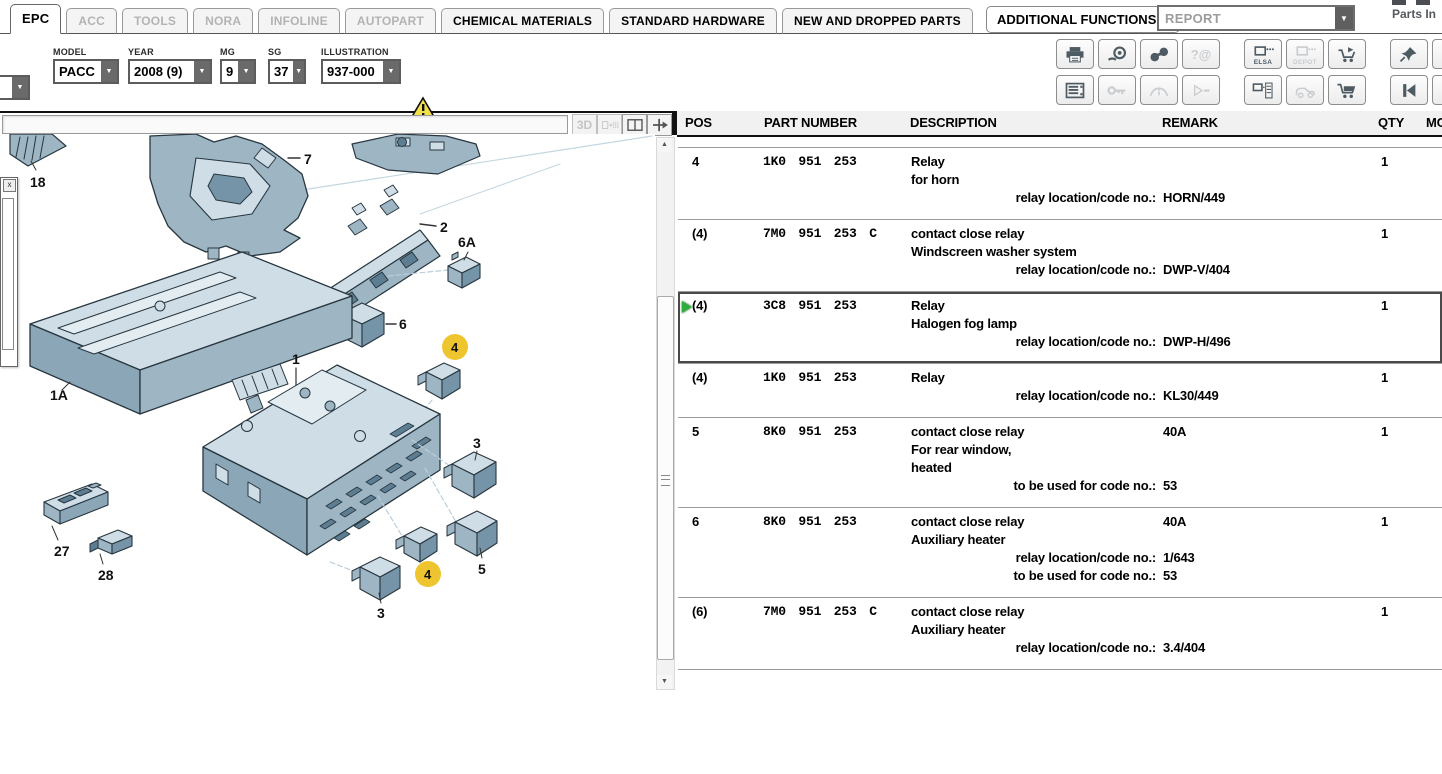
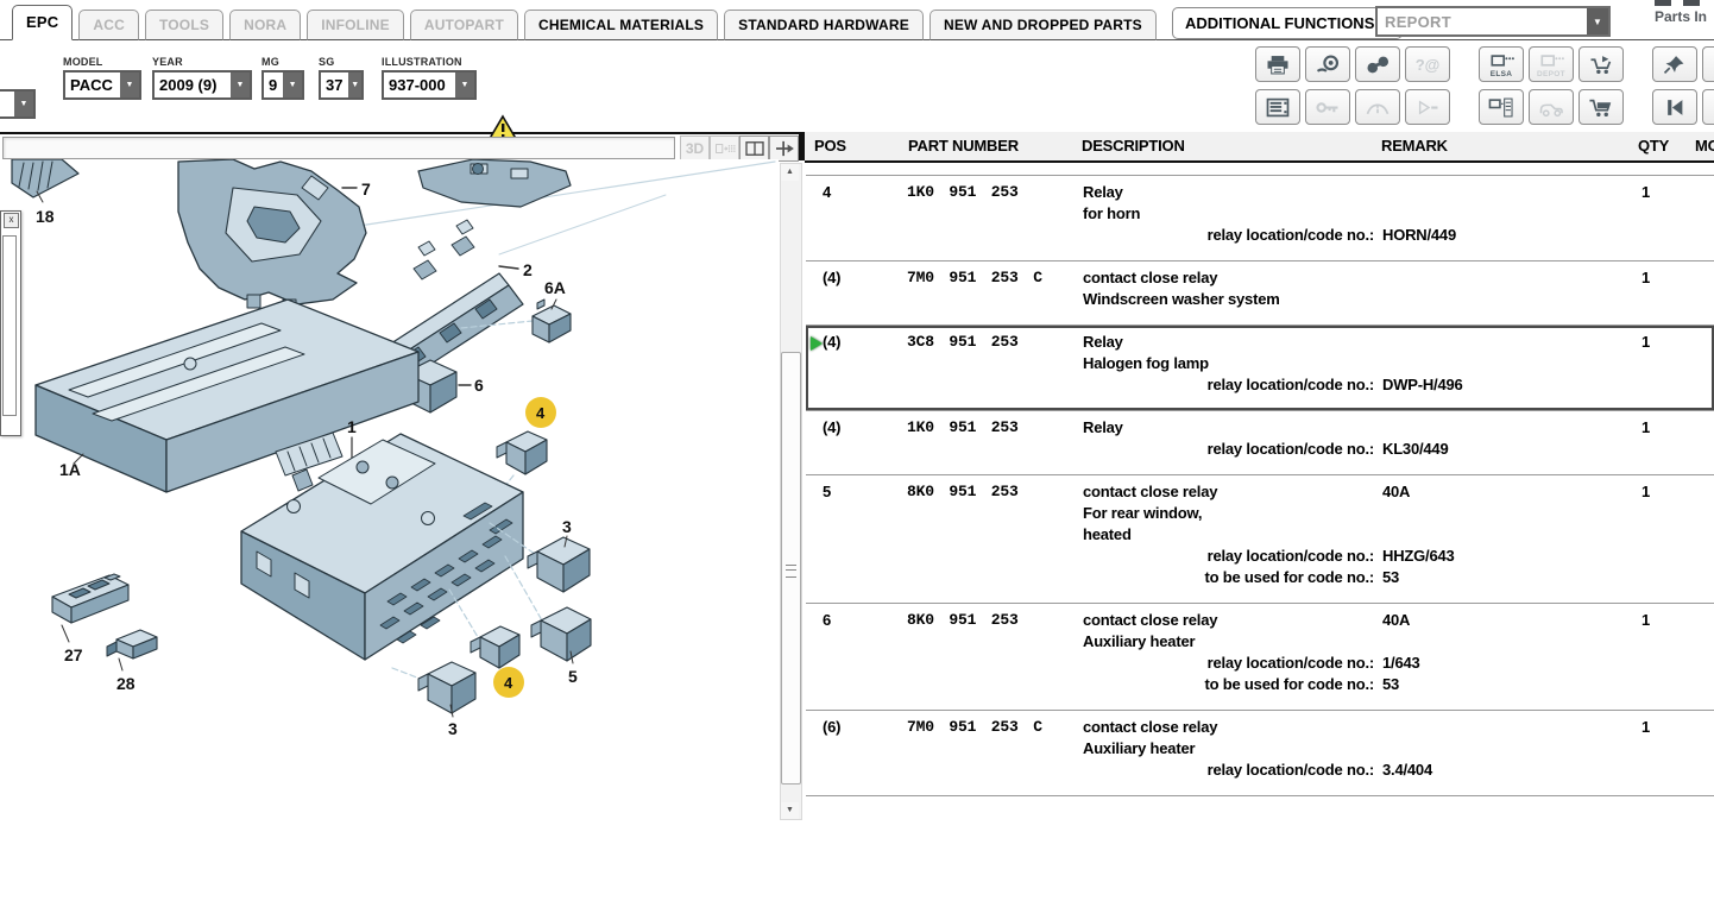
  EPC
  ACC
  TOOLS
  NORA
  INFOLINE
  AUTOPART
  CHEMICAL MATERIALS
  STANDARD HARDWARE
  NEW AND DROPPED PARTS
  ADDITIONAL FUNCTIONS
  REPORT
  ▼
  Parts In
  MODEL
  PACC
  YEAR
- 2008 (9)
+ 2009 (9)
  MG
  9
  SG
  37
  ILLUSTRATION
  937-000
  ?@
  3D
  POS
  PART NUMBER
  DESCRIPTION
  REMARK
  QTY
  18
  7
  2
  6A
  6
  4
  1A
  1
  3
  5
  4
  3
  27
  28
  x
  4
  1K0 951 253
  Relay
  for horn
  relay location/code no.: HORN/449
  1
  (4)
  7M0 951 253 C
  contact close relay
  Windscreen washer system
- relay location/code no.: DWP-V/404
  1
  (4)
  3C8 951 253
  Relay
  Halogen fog lamp
  relay location/code no.: DWP-H/496
  1
  (4)
  1K0 951 253
  Relay
  relay location/code no.: KL30/449
  1
  5
  8K0 951 253
  contact close relay
  For rear window,
  heated
+ relay location/code no.: HHZG/643
  to be used for code no.: 53
  40A
  1
  6
  8K0 951 253
  contact close relay
  Auxiliary heater
  relay location/code no.: 1/643
  to be used for code no.: 53
  40A
  1
  (6)
  7M0 951 253 C
  contact close relay
  Auxiliary heater
  relay location/code no.: 3.4/404
  1
